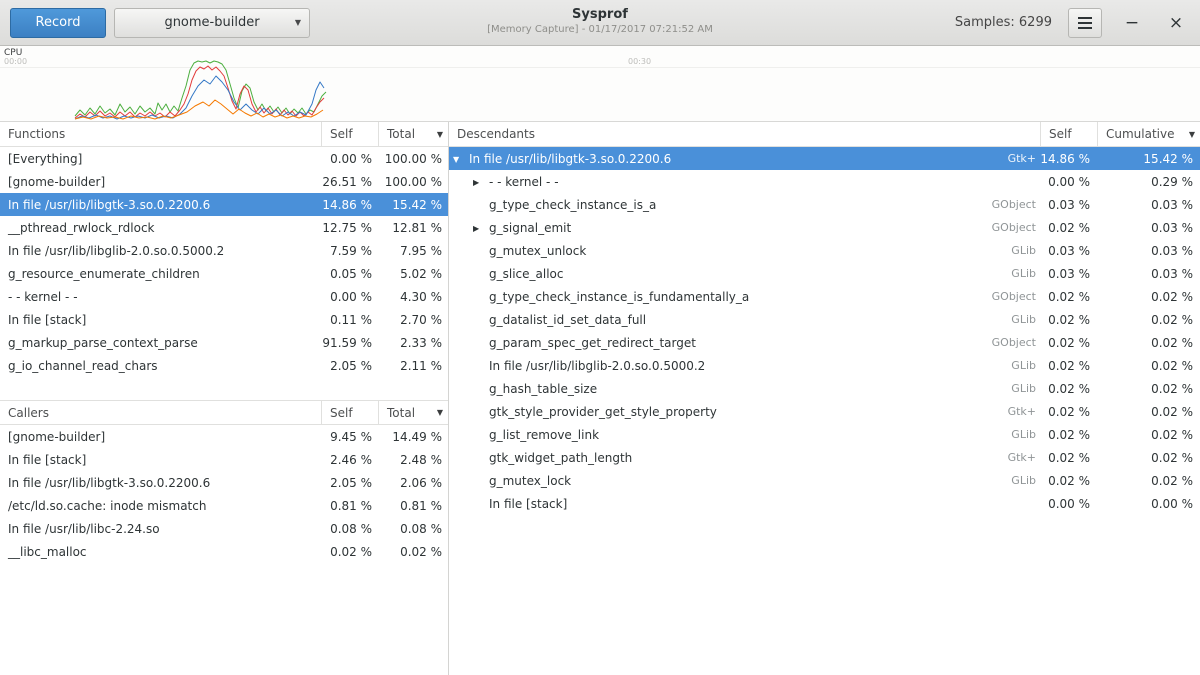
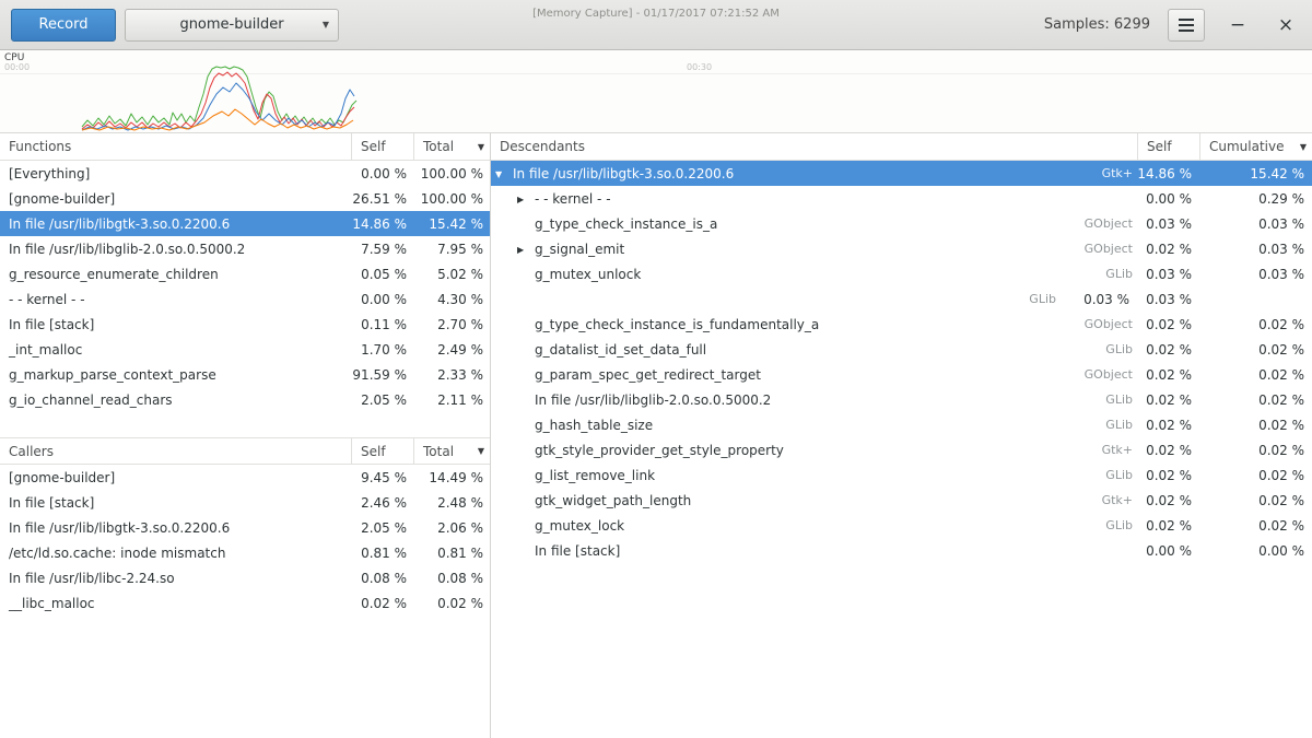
  Record
  gnome-builder
  ▼
- Sysprof
  [Memory Capture] - 01/17/2017 07:21:52 AM
  Samples: 6299
  −
  ×
  CPU
  00:00
  00:30
  Functions
  Self
  Total
  ▼
  [Everything]
  0.00 %
  100.00 %
  [gnome-builder]
  26.51 %
  100.00 %
  In file /usr/lib/libgtk-3.so.0.2200.6
  14.86 %
  15.42 %
- __pthread_rwlock_rdlock
- 12.75 %
- 12.81 %
  In file /usr/lib/libglib-2.0.so.0.5000.2
  7.59 %
  7.95 %
  g_resource_enumerate_children
  0.05 %
  5.02 %
  - - kernel - -
  0.00 %
  4.30 %
  In file [stack]
  0.11 %
  2.70 %
+ _int_malloc
+ 1.70 %
+ 2.49 %
  g_markup_parse_context_parse
  91.59 %
  2.33 %
  g_io_channel_read_chars
  2.05 %
  2.11 %
  Callers
  Self
  Total
  ▼
  [gnome-builder]
  9.45 %
  14.49 %
  In file [stack]
  2.46 %
  2.48 %
  In file /usr/lib/libgtk-3.so.0.2200.6
  2.05 %
  2.06 %
  /etc/ld.so.cache: inode mismatch
  0.81 %
  0.81 %
  In file /usr/lib/libc-2.24.so
  0.08 %
  0.08 %
  __libc_malloc
  0.02 %
  0.02 %
  Descendants
  Self
  Cumulative
  ▼
  ▼ In file /usr/lib/libgtk-3.so.0.2200.6
  Gtk+
  14.86 %
  15.42 %
  ▶ - - kernel - -
  0.00 %
  0.29 %
  g_type_check_instance_is_a
  GObject
  0.03 %
  0.03 %
  ▶ g_signal_emit
  GObject
  0.02 %
  0.03 %
  g_mutex_unlock
  GLib
  0.03 %
  0.03 %
- g_slice_alloc
  GLib
  0.03 %
  0.03 %
  g_type_check_instance_is_fundamentally_a
  GObject
  0.02 %
  0.02 %
  g_datalist_id_set_data_full
  GLib
  0.02 %
  0.02 %
  g_param_spec_get_redirect_target
  GObject
  0.02 %
  0.02 %
  In file /usr/lib/libglib-2.0.so.0.5000.2
  GLib
  0.02 %
  0.02 %
  g_hash_table_size
  GLib
  0.02 %
  0.02 %
  gtk_style_provider_get_style_property
  Gtk+
  0.02 %
  0.02 %
  g_list_remove_link
  GLib
  0.02 %
  0.02 %
  gtk_widget_path_length
  Gtk+
  0.02 %
  0.02 %
  g_mutex_lock
  GLib
  0.02 %
  0.02 %
  In file [stack]
  0.00 %
  0.00 %
